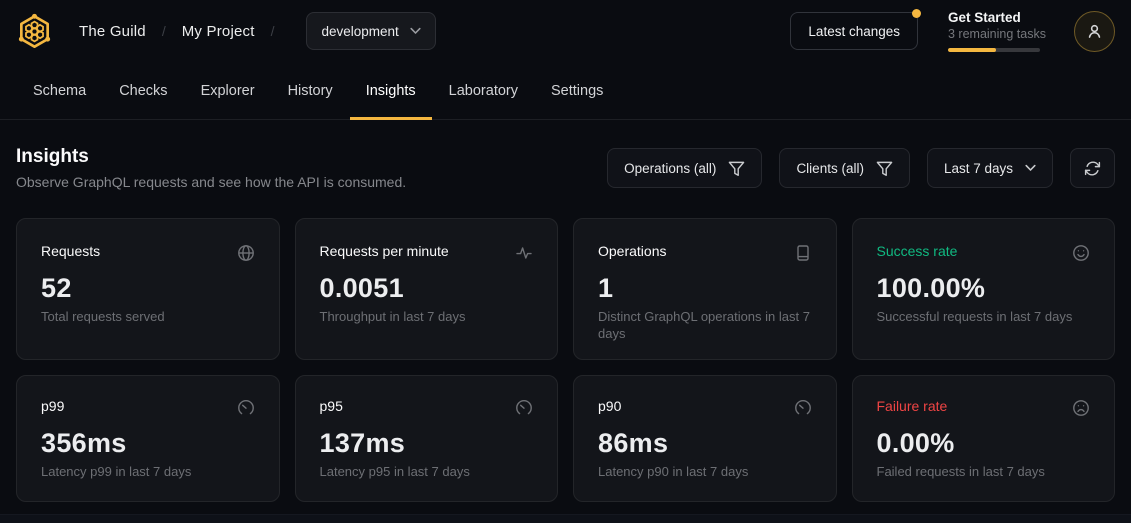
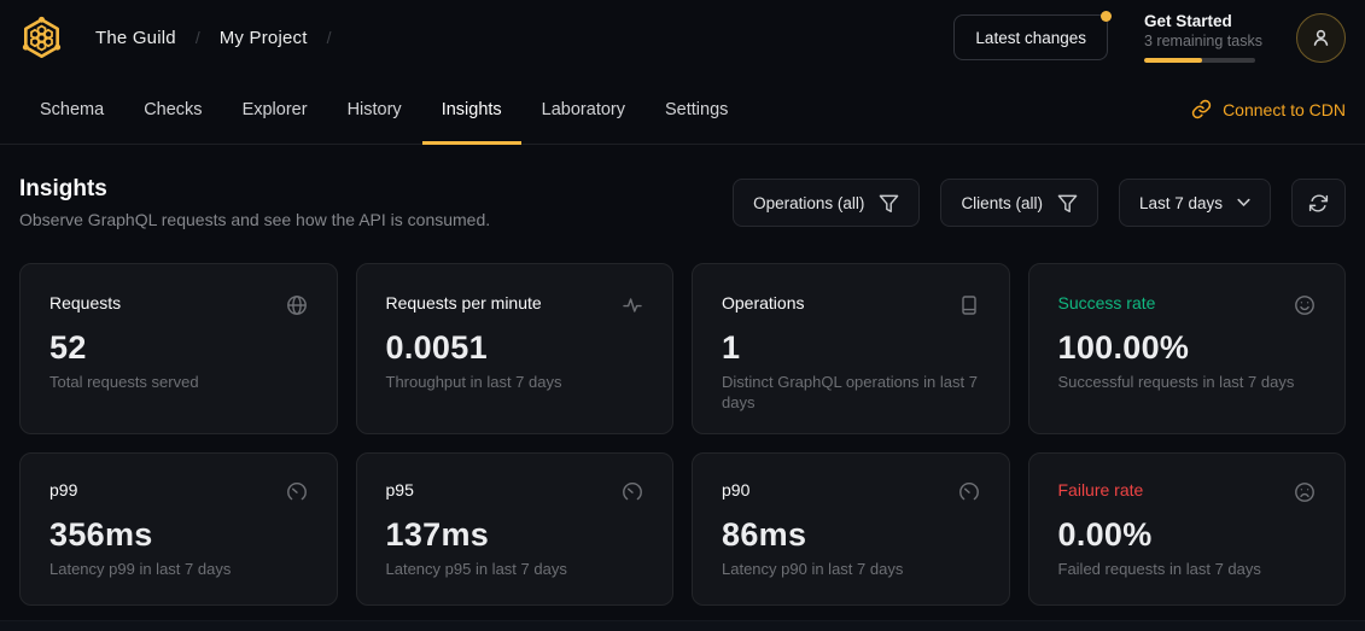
  The Guild
  /
  My Project
  /
- development
  Latest changes
  Get Started
  3 remaining tasks
  Schema
  Checks
  Explorer
  History
  Insights
  Laboratory
  Settings
+ Connect to CDN
  Insights
  Observe GraphQL requests and see how the API is consumed.
  Operations (all)
  Clients (all)
  Last 7 days
  Requests
  52
  Total requests served
  Requests per minute
  0.0051
  Throughput in last 7 days
  Operations
  1
  Distinct GraphQL operations in last 7 days
  Success rate
  100.00%
  Successful requests in last 7 days
  p99
  356ms
  Latency p99 in last 7 days
  p95
  137ms
  Latency p95 in last 7 days
  p90
  86ms
  Latency p90 in last 7 days
  Failure rate
  0.00%
  Failed requests in last 7 days
